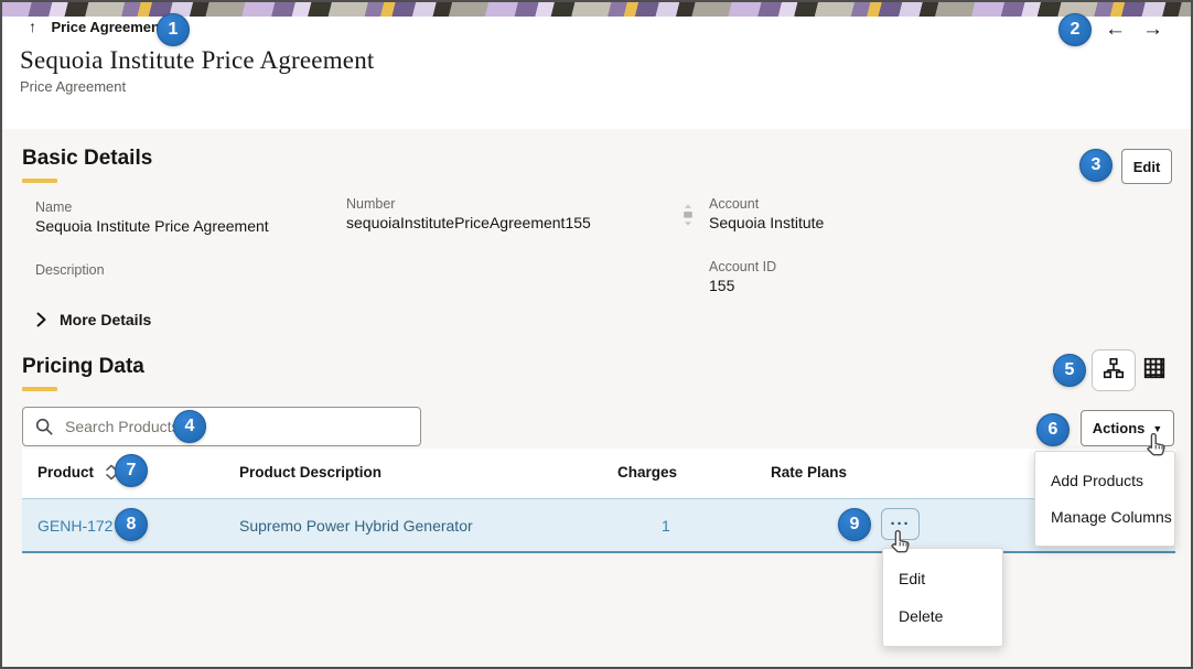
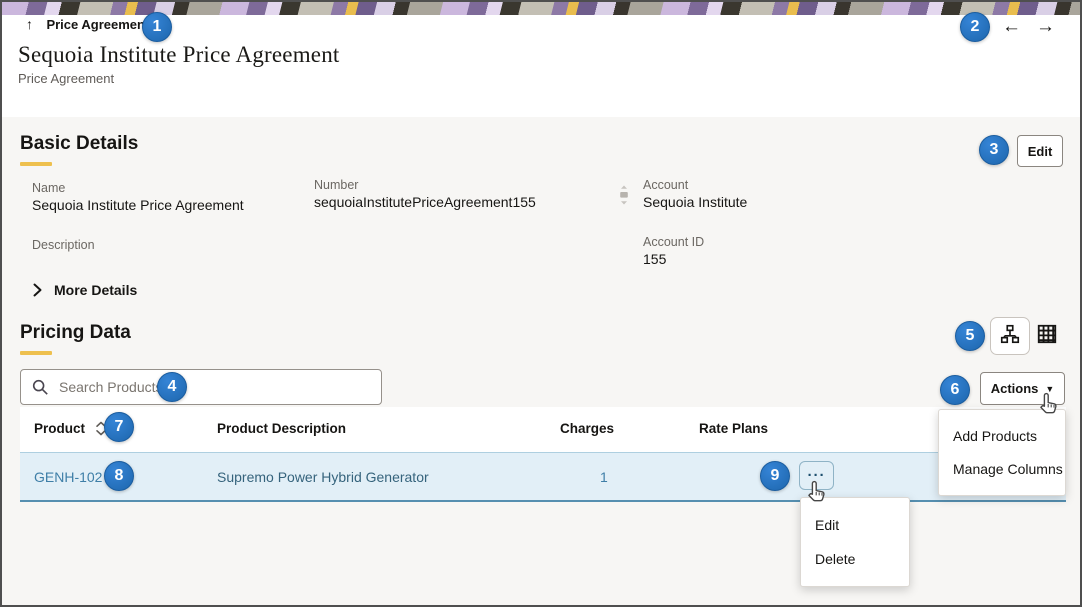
  ↑ Price Agreemen
  Sequoia Institute Price Agreement
  Price Agreement
  ←
  →
  Basic Details
  Edit
  Name
  Sequoia Institute Price Agreement
  Number
  sequoiaInstitutePriceAgreement155
  Account
  Sequoia Institute
  Description
  Account ID
  155
  More Details
  Pricing Data
  Search Product
  Actions
  ▼
  Add Products
  Manage Columns
  Product
  Product Description
  Charges
  Rate Plans
- GENH-172
+ GENH-102
  Supremo Power Hybrid Generator
  1
  ···
  Edit
  Delete
  1
  2
  3
  4
  5
  6
  7
  8
  9
